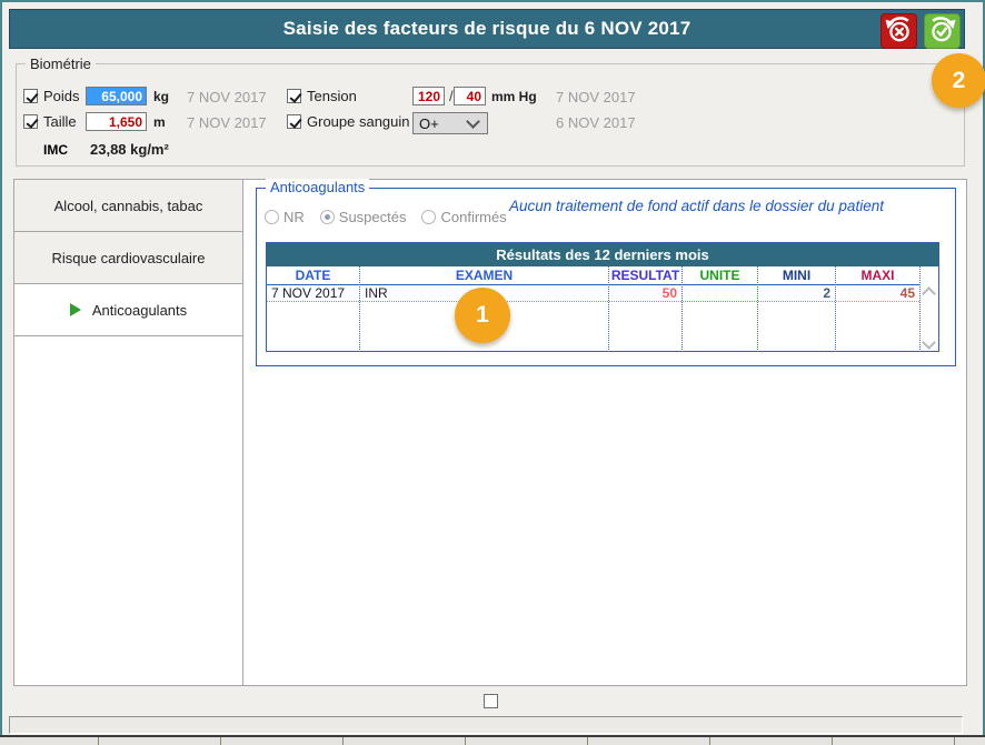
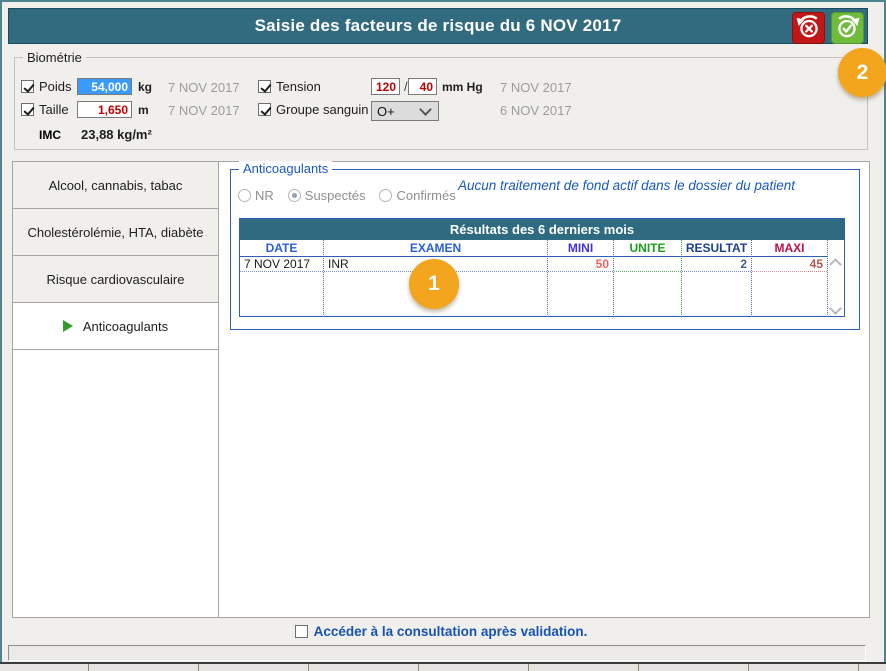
  Saisie des facteurs de risque du 6 NOV 2017
  2
  1
  Biométrie
  Poids
- 65,000
+ 54,000
  kg
  7 NOV 2017
  Taille
  1,650
  m
  7 NOV 2017
  IMC
  23,88 kg/m²
  Tension
  120
  /
  40
  mm Hg
  7 NOV 2017
  Groupe sanguin
  O+
  6 NOV 2017
  Alcool, cannabis, tabac
+ Cholestérolémie, HTA, diabète
  Risque cardiovasculaire
  Anticoagulants
  Anticoagulants
  NR
  Suspectés
  Confirmés
  Aucun traitement de fond actif dans le dossier du patient
- Résultats des 12 derniers mois
+ Résultats des 6 derniers mois
  DATE
  7 NOV 2017
  EXAMEN
  INR
- RESULTAT
+ MINI
  50
  UNITE
- MINI
+ RESULTAT
  2
  MAXI
  45
+ Accéder à la consultation après validation.
